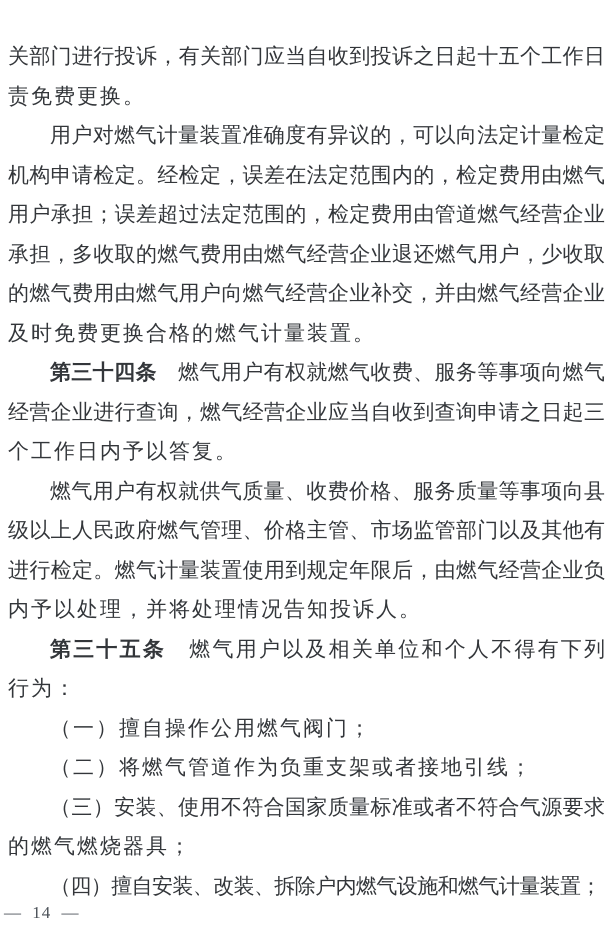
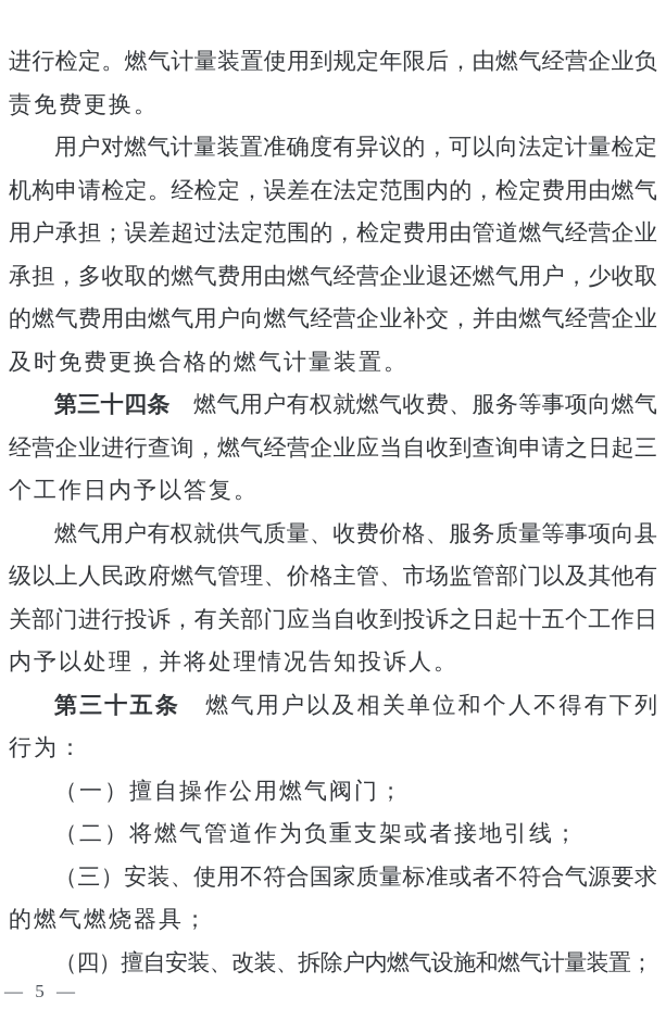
- 关部门进行投诉，有关部门应当自收到投诉之日起十五个工作日
+ 进行检定。燃气计量装置使用到规定年限后，由燃气经营企业负
  责免费更换。
  用户对燃气计量装置准确度有异议的，可以向法定计量检定
  机构申请检定。经检定，误差在法定范围内的，检定费用由燃气
  用户承担；误差超过法定范围的，检定费用由管道燃气经营企业
  承担，多收取的燃气费用由燃气经营企业退还燃气用户，少收取
  的燃气费用由燃气用户向燃气经营企业补交，并由燃气经营企业
  及时免费更换合格的燃气计量装置。
  第三十四条 燃气用户有权就燃气收费、服务等事项向燃气
  经营企业进行查询，燃气经营企业应当自收到查询申请之日起三
  个工作日内予以答复。
  燃气用户有权就供气质量、收费价格、服务质量等事项向县
  级以上人民政府燃气管理、价格主管、市场监管部门以及其他有
- 进行检定。燃气计量装置使用到规定年限后，由燃气经营企业负
+ 关部门进行投诉，有关部门应当自收到投诉之日起十五个工作日
  内予以处理，并将处理情况告知投诉人。
  第三十五条 燃气用户以及相关单位和个人不得有下列
  行为：
  （一）擅自操作公用燃气阀门；
  （二）将燃气管道作为负重支架或者接地引线；
  （三）安装、使用不符合国家质量标准或者不符合气源要求
  的燃气燃烧器具；
  （四）擅自安装、改装、拆除户内燃气设施和燃气计量装置；
- — 14 —
+ — 5 —
